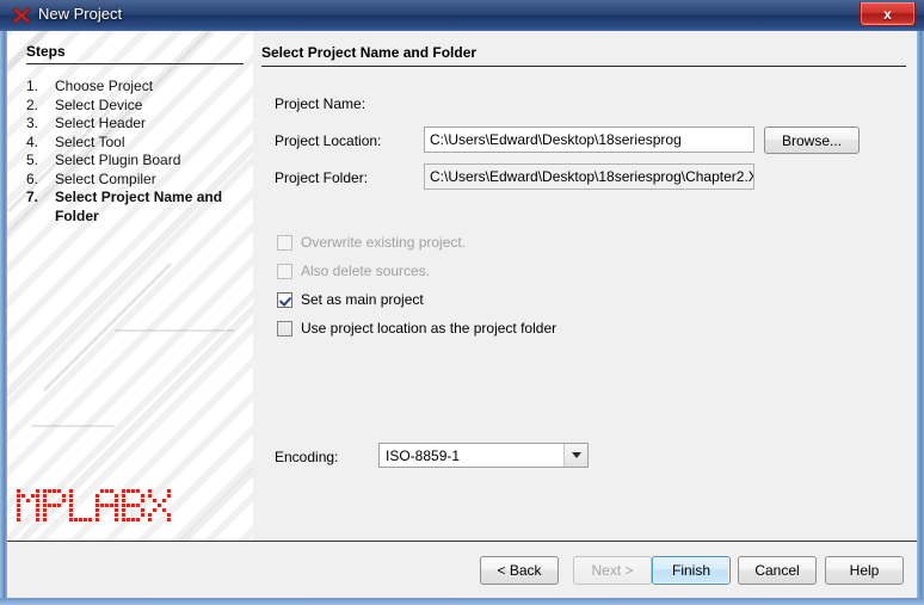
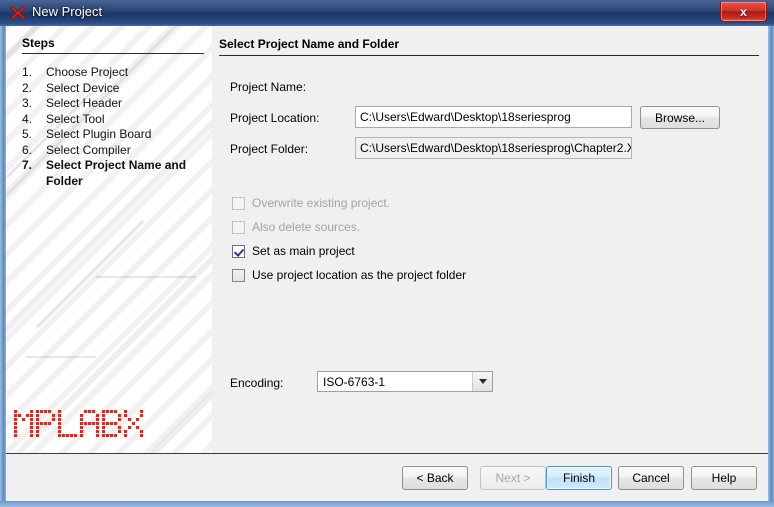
  New Project
  x
  Steps
  1.
  Choose Project
  2.
  Select Device
  3.
  Select Header
  4.
  Select Tool
  5.
  Select Plugin Board
  6.
  Select Compiler
  7.
  Select Project Name and Folder
  Select Project Name and Folder
  Project Name:
  Project Location:
  C:\Users\Edward\Desktop\18seriesprog
  Browse...
  Project Folder:
  C:\Users\Edward\Desktop\18seriesprog\Chapter2.X
  Overwrite existing project.
  Also delete sources.
  Set as main project
  Use project location as the project folder
  Encoding:
- ISO-8859-1
+ ISO-6763-1
  < Back
  Next >
  Finish
  Cancel
  Help
